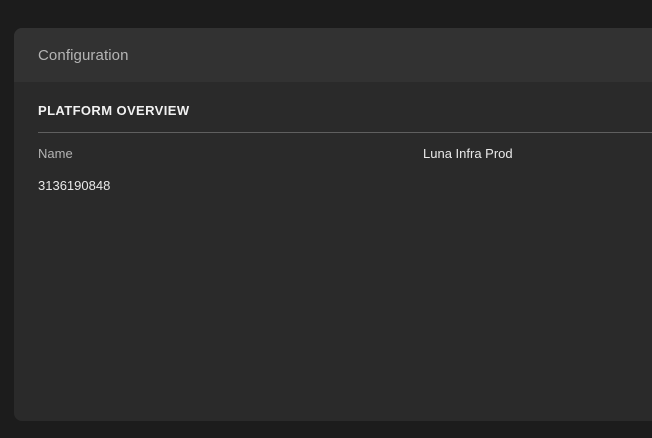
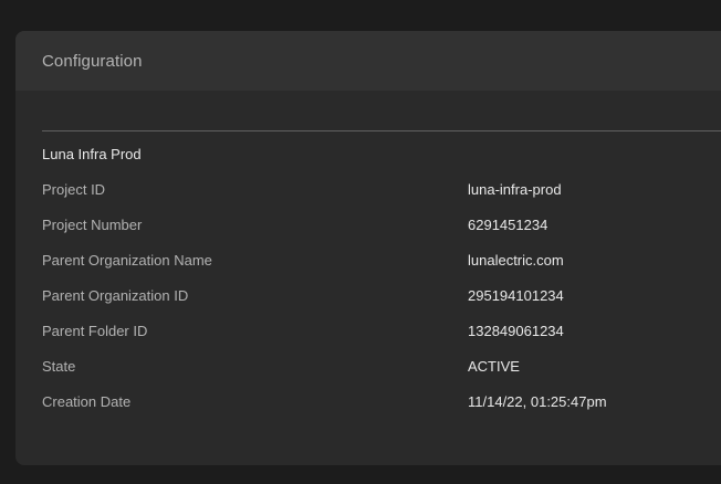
  Configuration
- PLATFORM OVERVIEW
- Name
  Luna Infra Prod
+ Project ID
+ luna-infra-prod
+ Project Number
- 3136190848
+ 6291451234
+ Parent Organization Name
+ lunalectric.com
+ Parent Organization ID
+ 295194101234
+ Parent Folder ID
+ 132849061234
+ State
+ ACTIVE
+ Creation Date
+ 11/14/22, 01:25:47pm
